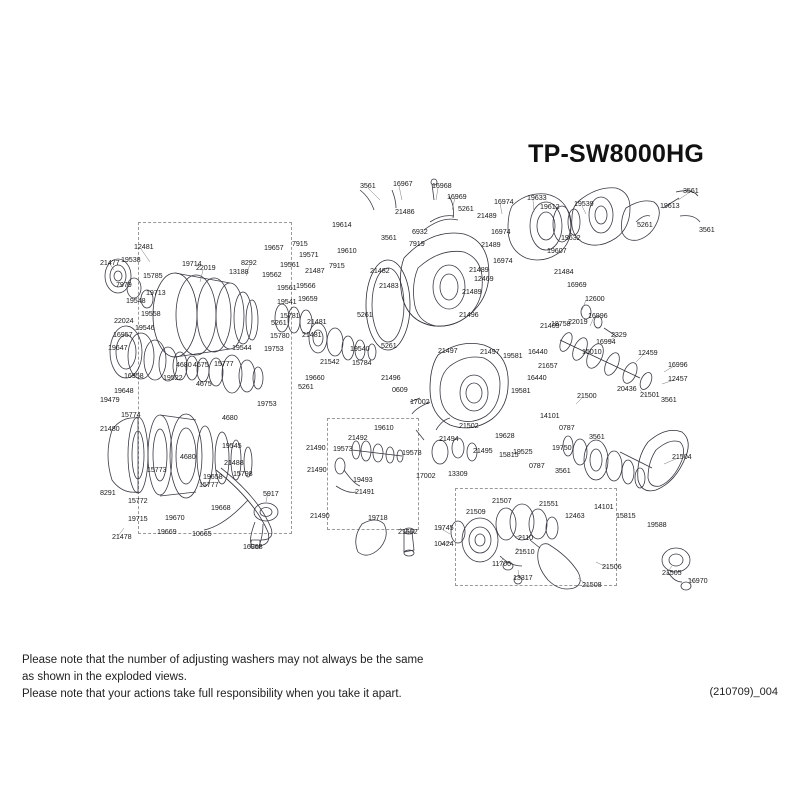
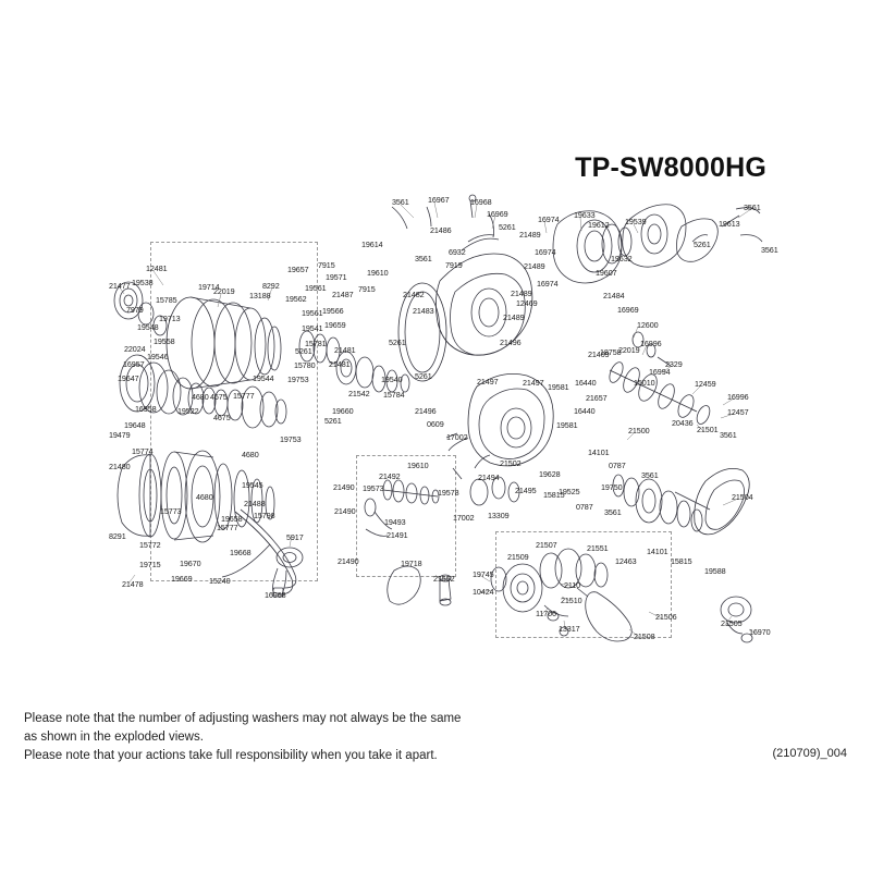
  TP-SW8000HG
  3561
  16967
  16968
  16969
  16974
  19633
  3561
  21486
  5261
  19612
  19539
  19613
  21489
  19614
  6932
  16974
  19632
  5261
  3561
  12481
  19657
  7915
  3561
  7919
  21489
  19607
  19538
  19571
  16974
  21477
  19714
  8292
  19561
  7915
  19610
  21484
  15785
  22019
  13188
  19562
  21487
  21482
  21489
  16969
  7979
  19713
  19561
  12469
  19548
  19566
  21483
  12600
  22024
  19558
  19541
  19659
  21489
  16996
  16957
  19546
  5261
  15781
  21481
  5261
  21496
  21409
  22019
  2329
  19647
  15780
  21481
  19540
  5261
  19544
  18758
  16994
  4680
  4675
  19753
  15784
  21497
  21497
  19581
  16440
  15010
  12459
  16958
  19522
  15777
  21542
  21657
  16996
  19648
  4675
  19660
  21496
  16440
  20436
  12457
  19479
  5261
  0609
  19581
  21500
  21501
  3561
  15774
  19753
  17002
  21480
  4680
  14101
  19610
  21502
  21492
  0787
  19545
  21490
  19573
  21494
  19628
  3561
  4680
  19578
  21495
  19525
  19750
  21504
  15773
  21488
  21490
  15815
  19658
  15798
  0787
  3561
  8291
  15772
  15777
  19493
  17002
  13309
  21491
  5917
  19715
  19670
  21507
  21551
  14101
  19668
  19669
- 10665
+ 15240
  21490
  19718
  21509
  12463
  15815
  21478
  16968
  21552
  19745
  19588
  10424
  2110
  21510
  11706
  13317
  21508
  21506
  21505
  16970
  Please note that the number of adjusting washers may not always be the same
  as shown in the exploded views.
  Please note that your actions take full responsibility when you take it apart.
  (210709)_004
